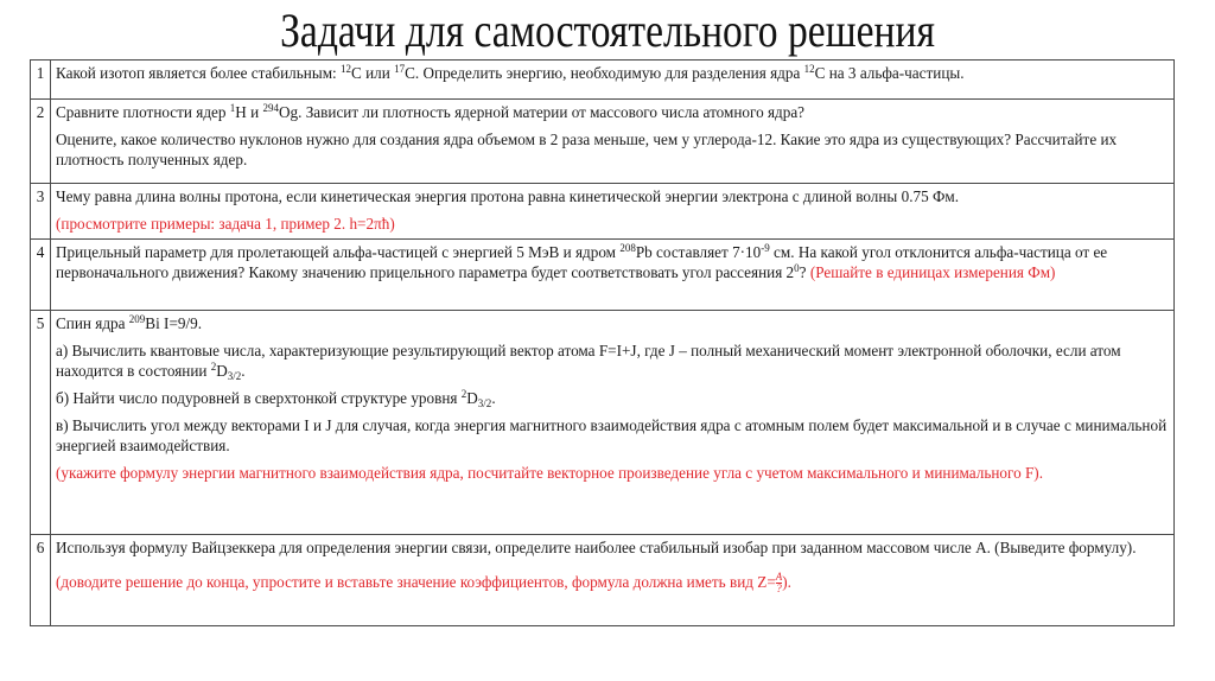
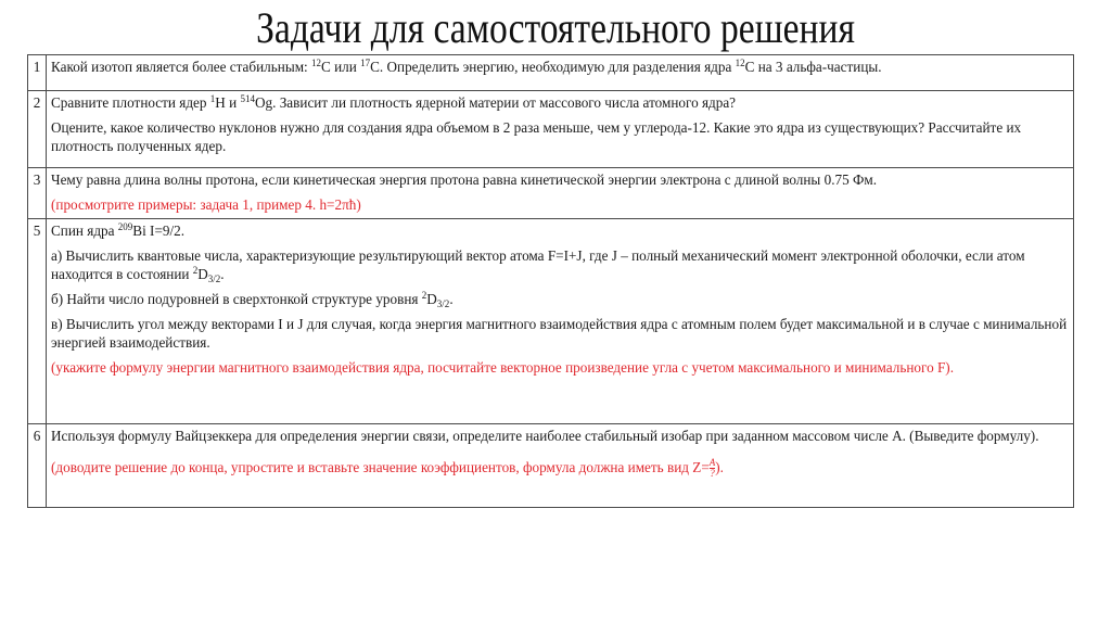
  Задачи для самостоятельного решения
  1	Какой изотоп является более стабильным: 12C или 17C. Определить энергию, необходимую для разделения ядра 12C на 3 альфа-частицы.
- 2	Сравните плотности ядер 1H и 294Og. Зависит ли плотность ядерной материи от массового числа атомного ядра? Оцените, какое количество нуклонов нужно для создания ядра объемом в 2 раза меньше, чем у углерода-12. Какие это ядра из существующих? Рассчитайте их плотность полученных ядер.
+ 2	Сравните плотности ядер 1H и 514Og. Зависит ли плотность ядерной материи от массового числа атомного ядра? Оцените, какое количество нуклонов нужно для создания ядра объемом в 2 раза меньше, чем у углерода-12. Какие это ядра из существующих? Рассчитайте их плотность полученных ядер.
- 3	Чему равна длина волны протона, если кинетическая энергия протона равна кинетической энергии электрона с длиной волны 0.75 Фм. (просмотрите примеры: задача 1, пример 2. h=2πħ)
+ 3	Чему равна длина волны протона, если кинетическая энергия протона равна кинетической энергии электрона с длиной волны 0.75 Фм. (просмотрите примеры: задача 1, пример 4. h=2πħ)
- 4	Прицельный параметр для пролетающей альфа-частицей с энергией 5 МэВ и ядром 208Pb составляет 7·10-9 см. На какой угол отклонится альфа-частица от ее первоначального движения? Какому значению прицельного параметра будет соответствовать угол рассеяния 20? (Решайте в единицах измерения Фм)
- 5	Спин ядра 209Bi I=9/9. а) Вычислить квантовые числа, характеризующие результирующий вектор атома F=I+J, где J – полный механический момент электронной оболочки, если атом находится в состоянии 2D3/2. б) Найти число подуровней в сверхтонкой структуре уровня 2D3/2. в) Вычислить угол между векторами I и J для случая, когда энергия магнитного взаимодействия ядра с атомным полем будет максимальной и в случае с минимальной энергией взаимодействия. (укажите формулу энергии магнитного взаимодействия ядра, посчитайте векторное произведение угла с учетом максимального и минимального F).
+ 5	Спин ядра 209Bi I=9/2. а) Вычислить квантовые числа, характеризующие результирующий вектор атома F=I+J, где J – полный механический момент электронной оболочки, если атом находится в состоянии 2D3/2. б) Найти число подуровней в сверхтонкой структуре уровня 2D3/2. в) Вычислить угол между векторами I и J для случая, когда энергия магнитного взаимодействия ядра с атомным полем будет максимальной и в случае с минимальной энергией взаимодействия. (укажите формулу энергии магнитного взаимодействия ядра, посчитайте векторное произведение угла с учетом максимального и минимального F).
  6	Используя формулу Вайцзеккера для определения энергии связи, определите наиболее стабильный изобар при заданном массовом числе А. (Выведите формулу). (доводите решение до конца, упростите и вставьте значение коэффициентов, формула должна иметь вид Z=A?).
